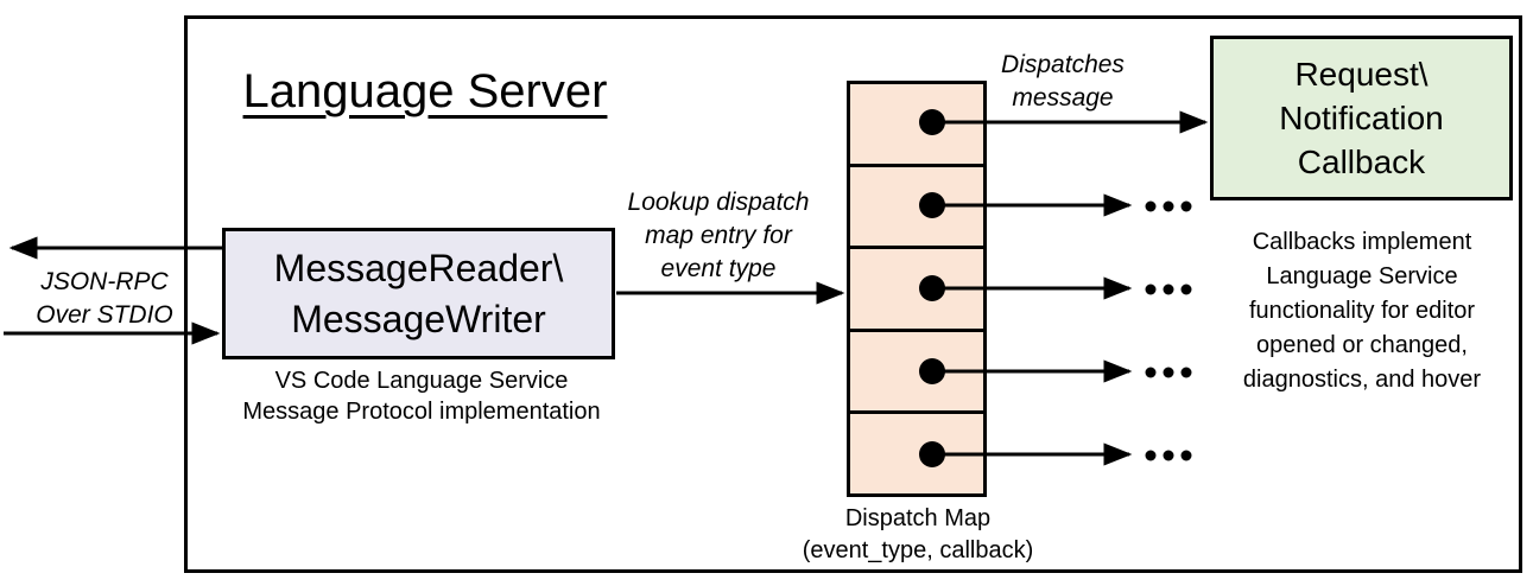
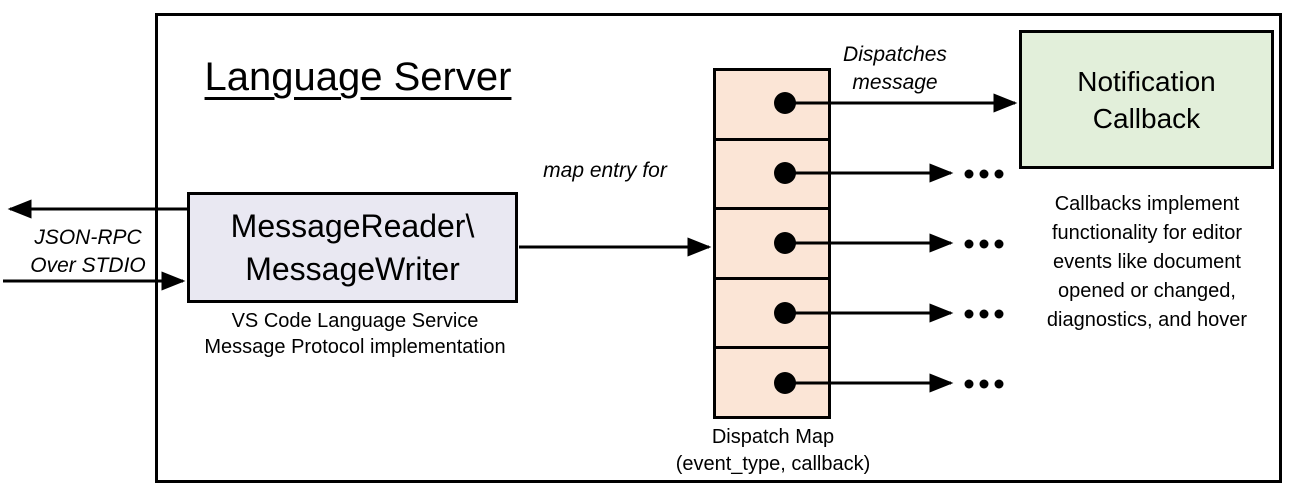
  Language Server
  JSON-RPC
  Over STDIO
  MessageReader\
  MessageWriter
  VS Code Language Service
  Message Protocol implementation
- Lookup dispatch
  map entry for
- event type
  Dispatches
  message
  Dispatch Map
  (event_type, callback)
- Request\
  Notification
  Callback
  Callbacks implement
- Language Service
  functionality for editor
+ events like document
  opened or changed,
  diagnostics, and hover
